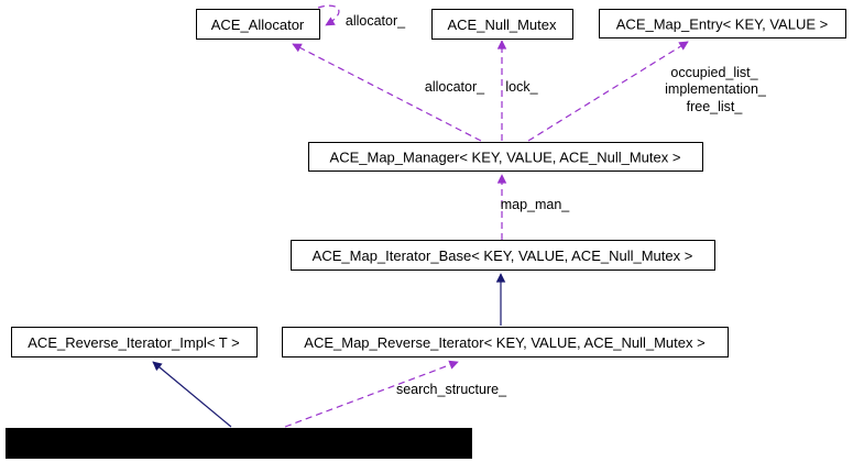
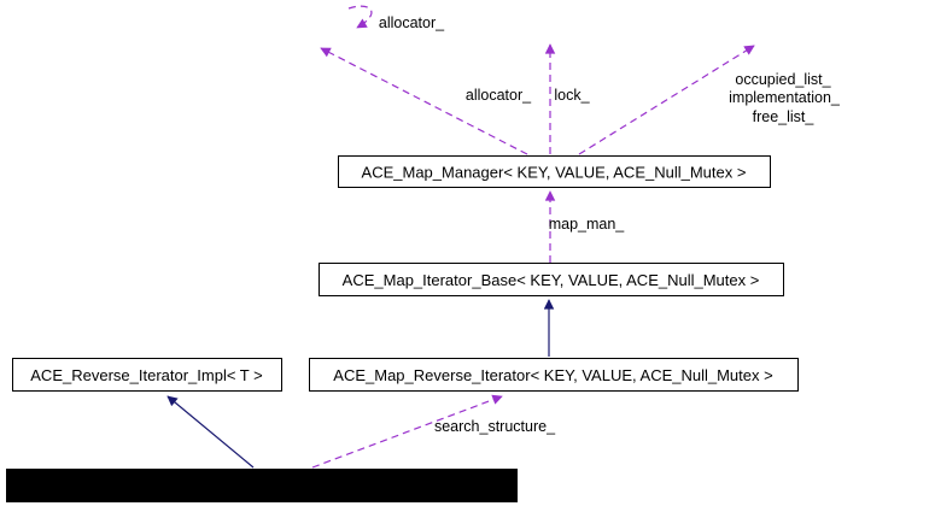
- ACE_Allocator
- ACE_Null_Mutex
- ACE_Map_Entry< KEY, VALUE >
  ACE_Map_Manager< KEY, VALUE, ACE_Null_Mutex >
  ACE_Map_Iterator_Base< KEY, VALUE, ACE_Null_Mutex >
  ACE_Reverse_Iterator_Impl< T >
  ACE_Map_Reverse_Iterator< KEY, VALUE, ACE_Null_Mutex >
  allocator_
  allocator_
  lock_
  occupied_list_
  implementation_
  free_list_
  map_man_
  search_structure_
